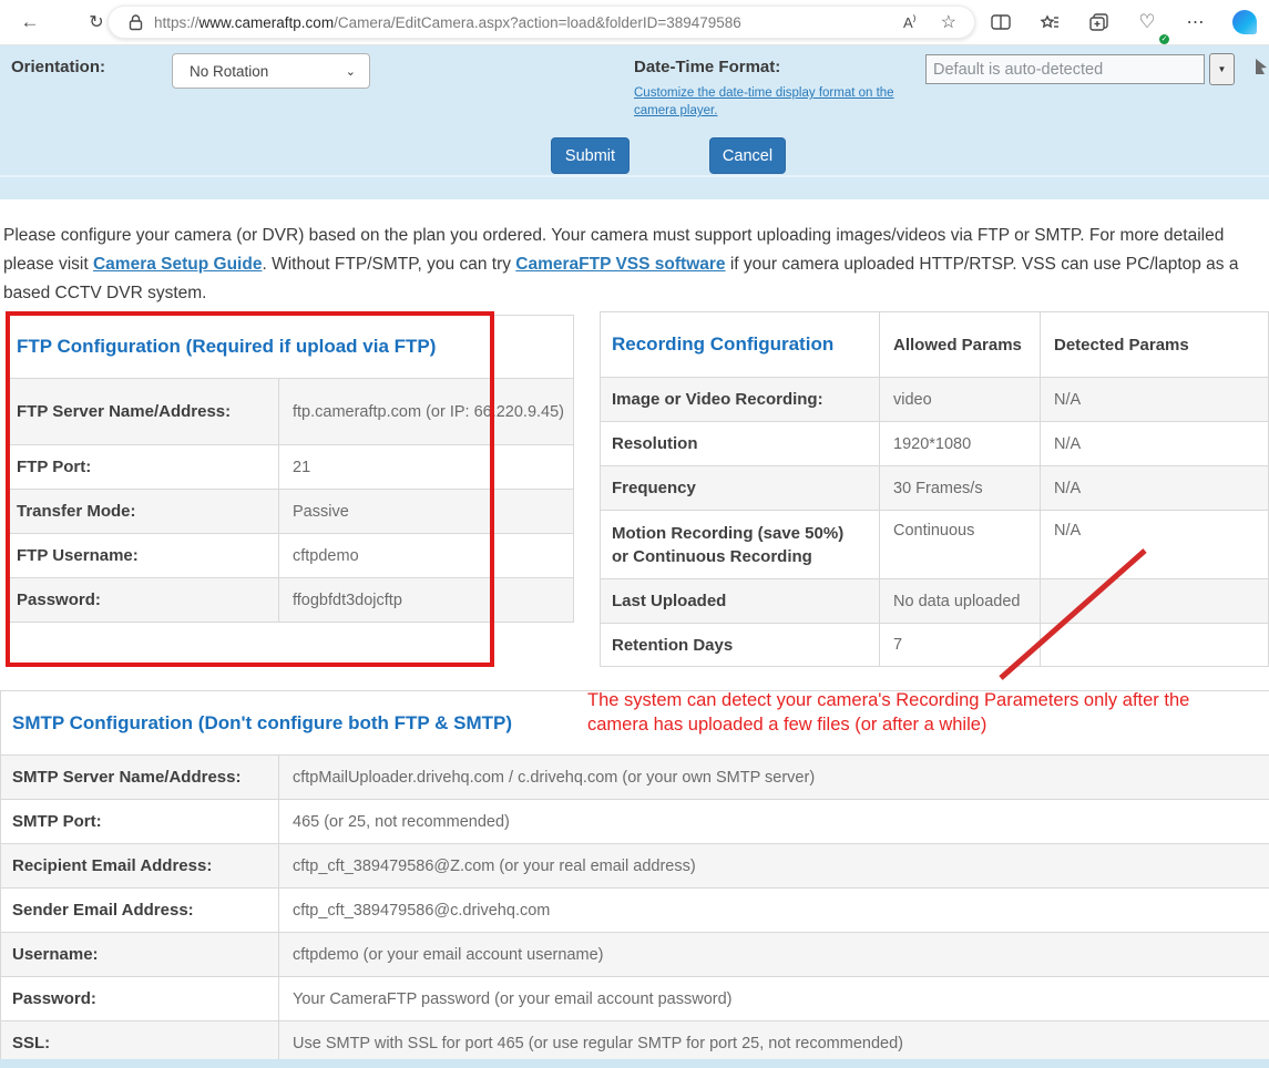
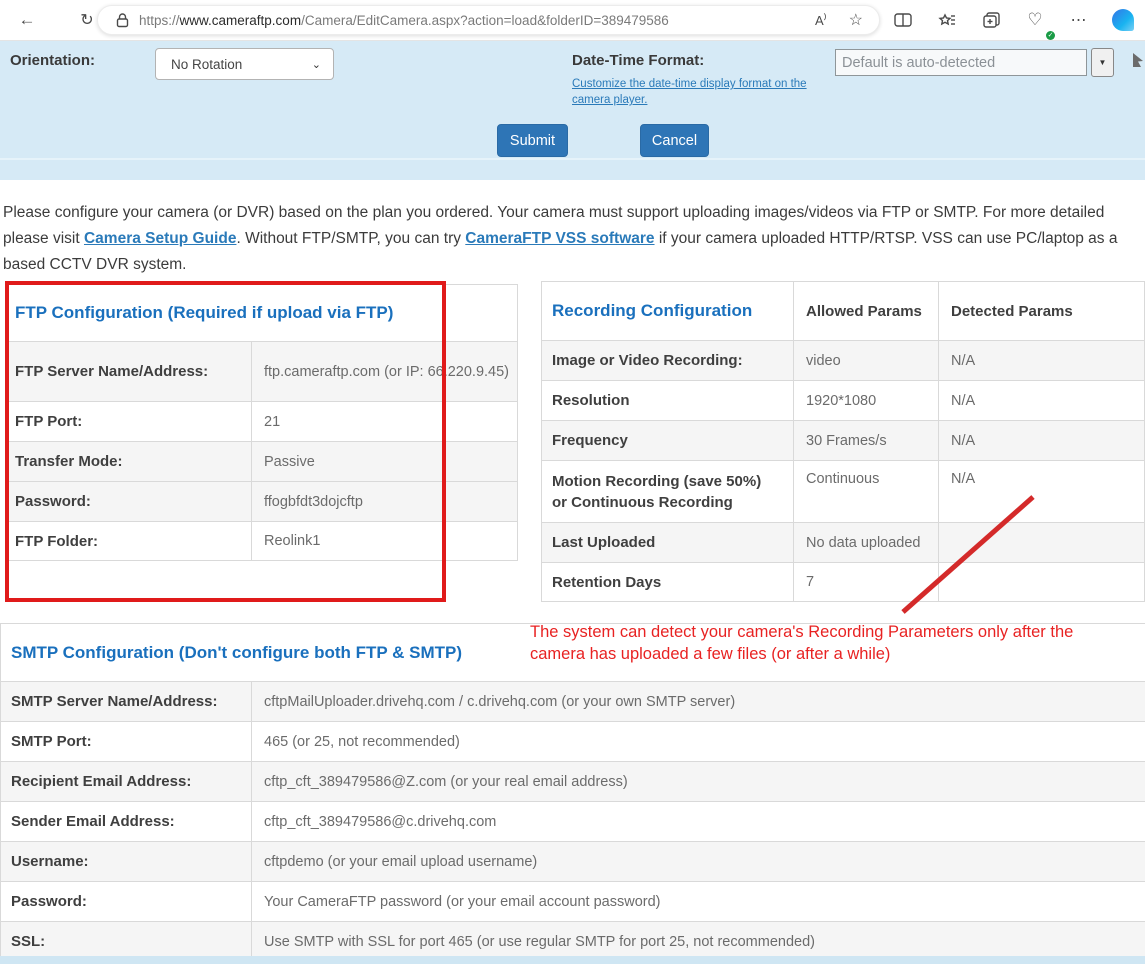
  ←
  ↻
  https://www.cameraftp.com/Camera/EditCamera.aspx?action=load&folderID=389479586
  A⁾
  ☆
  ♡
  ⋯
  Orientation:
  No Rotation
  ⌄
  Date-Time Format:
  Customize the date-time display format on the
  camera player.
  Default is auto-detected
  ▼
  Submit
  Cancel
  Please configure your camera (or DVR) based on the plan you ordered. Your camera must support uploading images/videos via FTP or SMTP. For more detailed
  please visit Camera Setup Guide. Without FTP/SMTP, you can try CameraFTP VSS software if your camera uploaded HTTP/RTSP. VSS can use PC/laptop as a
  based CCTV DVR system.
  FTP Configuration (Required if upload via FTP)
  FTP Server Name/Address:
  ftp.cameraftp.com (or IP: 66.220.9.45)
  FTP Port:
  21
  Transfer Mode:
  Passive
- FTP Username:
- cftpdemo
  Password:
  ffogbfdt3dojcftp
+ FTP Folder:
+ Reolink1
  Recording Configuration
  Allowed Params
  Detected Params
  Image or Video Recording:
  video
  N/A
  Resolution
  1920*1080
  N/A
  Frequency
  30 Frames/s
  N/A
  Motion Recording (save 50%)
  or Continuous Recording
  Continuous
  N/A
  Last Uploaded
  No data uploaded
  Retention Days
  7
  The system can detect your camera's Recording Parameters only after the
  camera has uploaded a few files (or after a while)
  SMTP Configuration (Don't configure both FTP & SMTP)
  SMTP Server Name/Address:
  cftpMailUploader.drivehq.com / c.drivehq.com (or your own SMTP server)
  SMTP Port:
  465 (or 25, not recommended)
  Recipient Email Address:
  cftp_cft_389479586@Z.com (or your real email address)
  Sender Email Address:
  cftp_cft_389479586@c.drivehq.com
  Username:
- cftpdemo (or your email account username)
+ cftpdemo (or your email upload username)
  Password:
  Your CameraFTP password (or your email account password)
  SSL:
  Use SMTP with SSL for port 465 (or use regular SMTP for port 25, not recommended)
